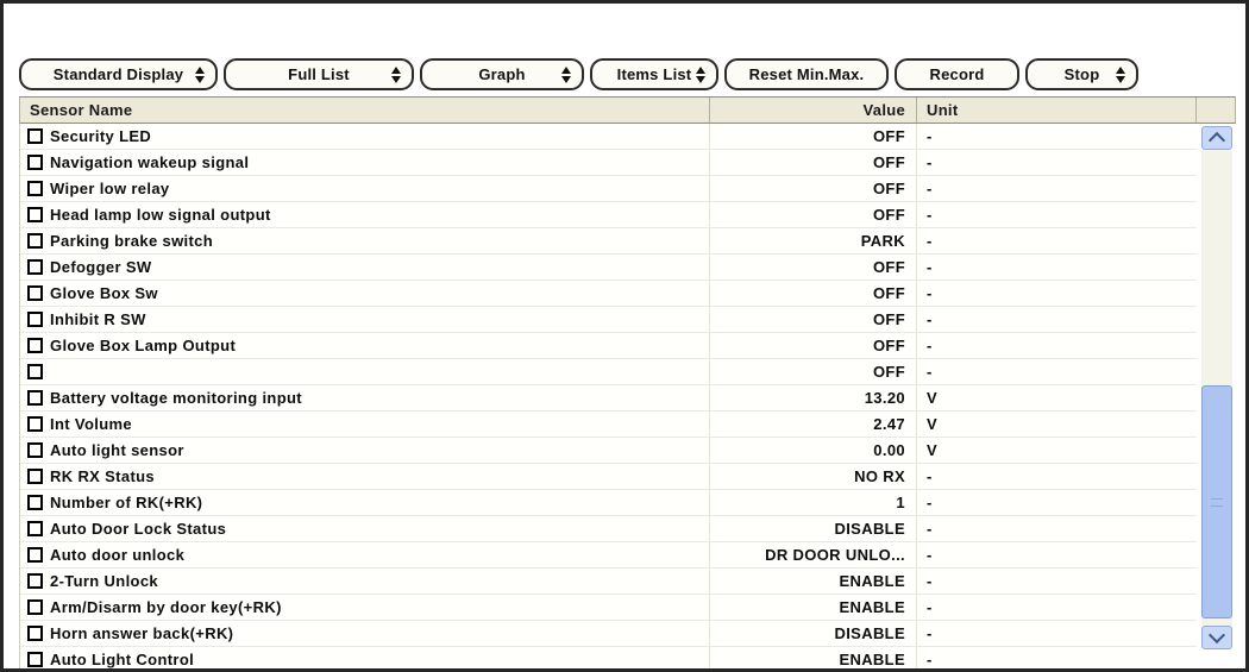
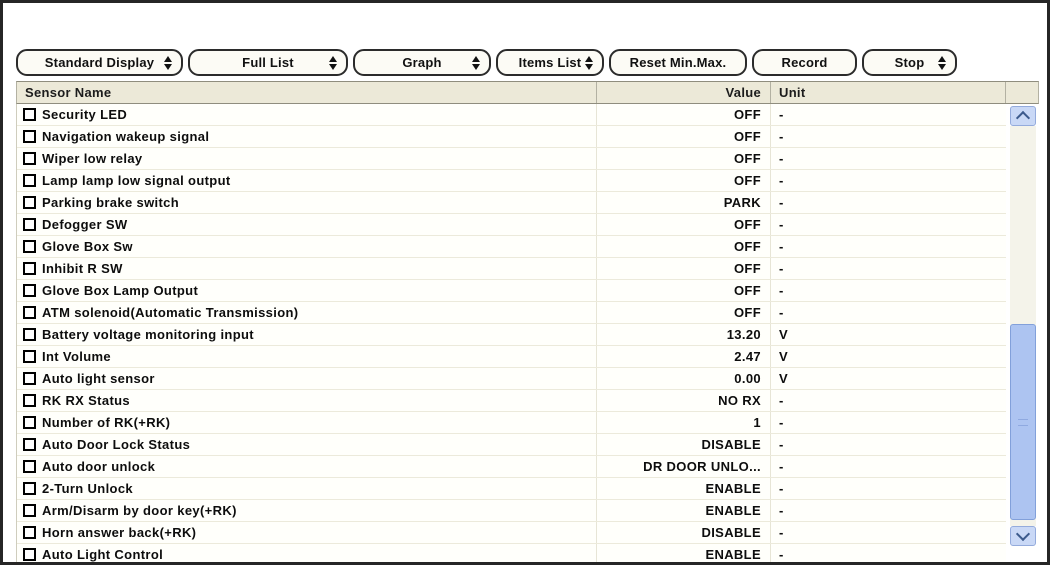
  Standard Display
  Full List
  Graph
  Items List
  Reset Min.Max.
  Record
  Stop
  Sensor Name
  Value
  Unit
  Security LED
  OFF
  -
  Navigation wakeup signal
  OFF
  -
  Wiper low relay
  OFF
  -
- Head lamp low signal output
+ Lamp lamp low signal output
  OFF
  -
  Parking brake switch
  PARK
  -
  Defogger SW
  OFF
  -
  Glove Box Sw
  OFF
  -
  Inhibit R SW
  OFF
  -
  Glove Box Lamp Output
  OFF
  -
+ ATM solenoid(Automatic Transmission)
  OFF
  -
  Battery voltage monitoring input
  13.20
  V
  Int Volume
  2.47
  V
  Auto light sensor
  0.00
  V
  RK RX Status
  NO RX
  -
  Number of RK(+RK)
  1
  -
  Auto Door Lock Status
  DISABLE
  -
  Auto door unlock
  DR DOOR UNLO...
  -
  2-Turn Unlock
  ENABLE
  -
  Arm/Disarm by door key(+RK)
  ENABLE
  -
  Horn answer back(+RK)
  DISABLE
  -
  Auto Light Control
  ENABLE
  -
